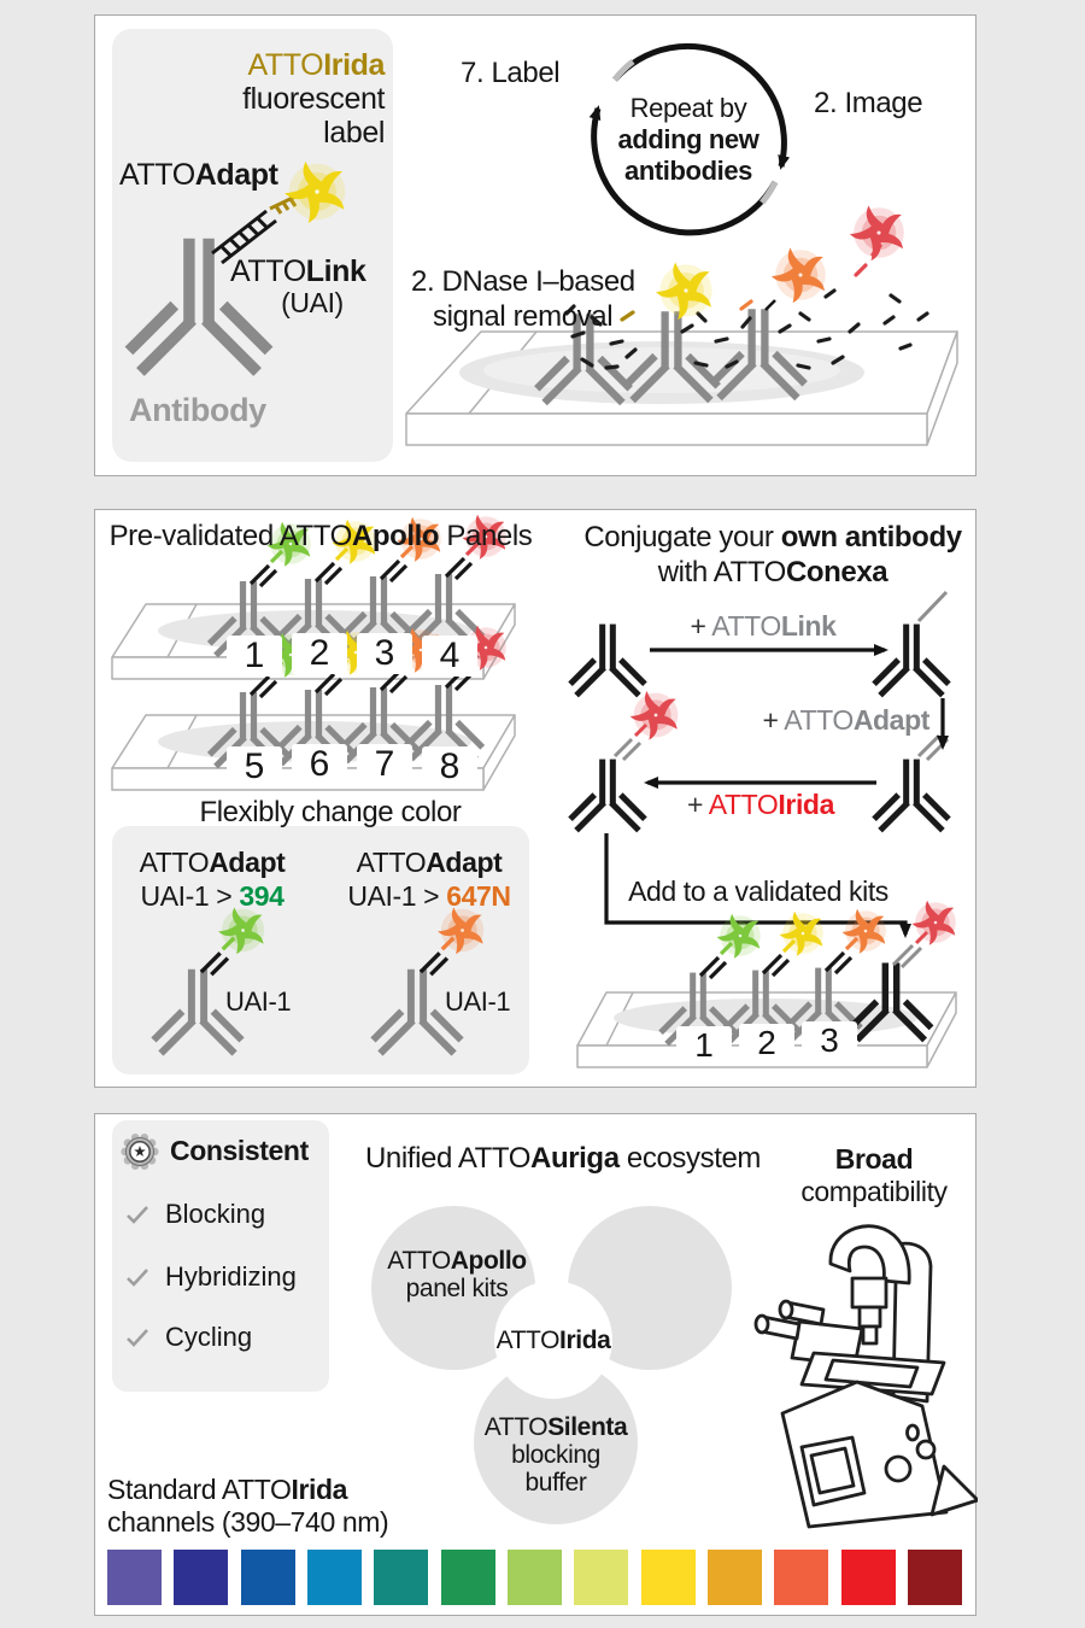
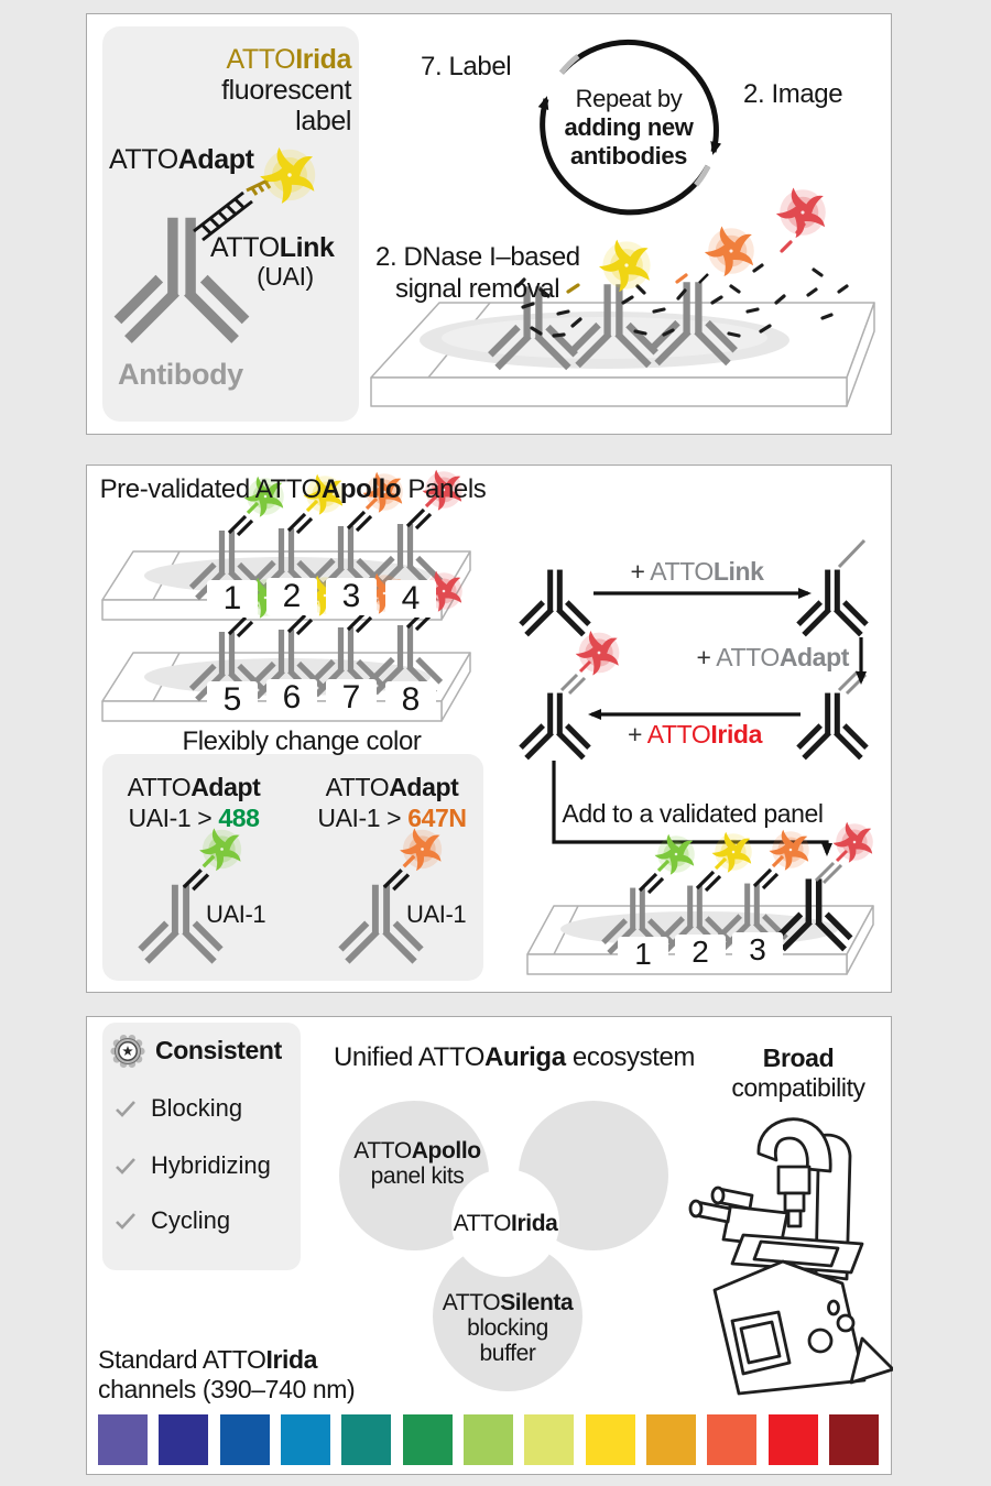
  ATTOIrida
  fluorescent
  label
  ATTOAdapt
  ATTOLink
  (UAI)
  Antibody
  7. Label
  2. Image
  Repeat by
  adding new
  antibodies
  2. DNase I–based
  signal removal
  Pre-validated ATTOApollo Panels
  1
  2
  3
  4
  5
  6
  7
  8
  Flexibly change color
  ATTOAdapt
- UAI-1 > 394
+ UAI-1 > 488
  ATTOAdapt
  UAI-1 > 647N
  UAI-1
  UAI-1
- Conjugate your own antibody
- with ATTOConexa
  + ATTOLink
  + ATTOAdapt
  + ATTOIrida
- Add to a validated kits
+ Add to a validated panel
  1
  2
  3
  Consistent
  Blocking
  Hybridizing
  Cycling
  Unified ATTOAuriga ecosystem
  ATTOApollo
  panel kits
  ATTOIrida
  ATTOSilenta
  blocking
  buffer
  Broad
  compatibility
  Standard ATTOIrida
  channels (390–740 nm)
